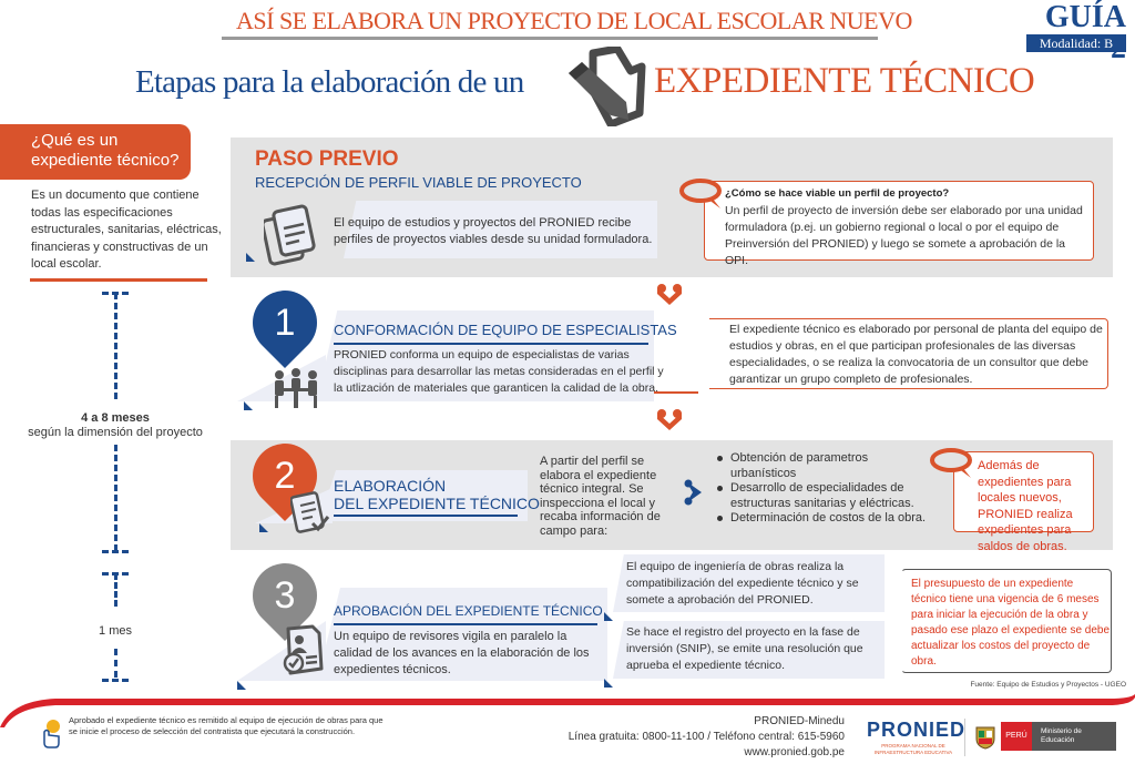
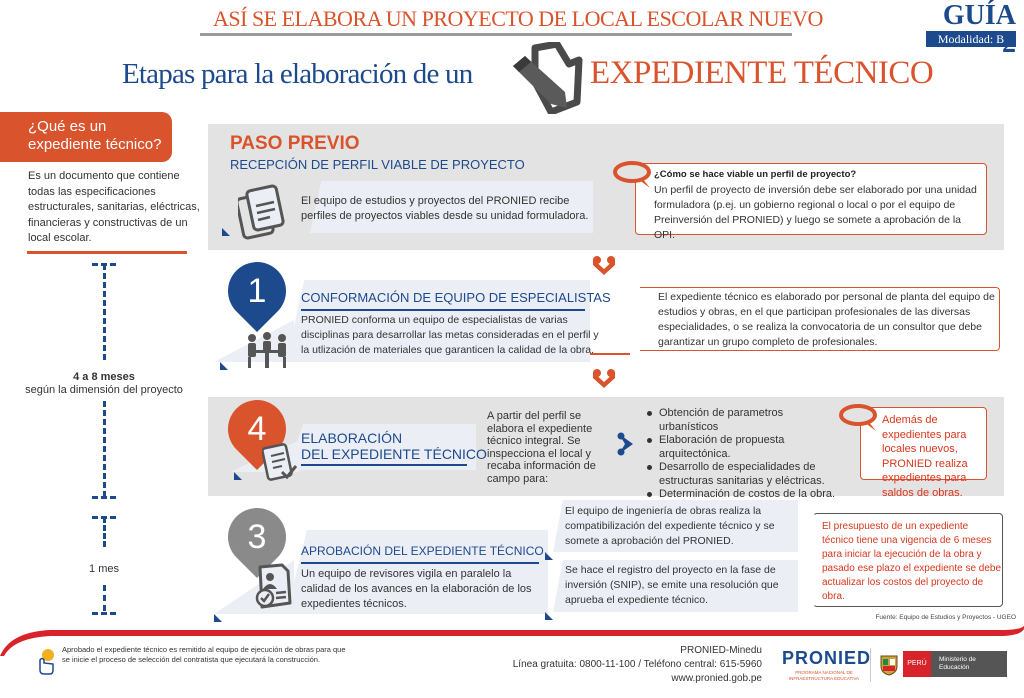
  ASÍ SE ELABORA UN PROYECTO DE LOCAL ESCOLAR NUEVO
  GUÍA
  Modalidad: B
  Etapas para la elaboración de un
  EXPEDIENTE TÉCNICO
  ¿Qué es un expediente técnico?
  Es un documento que contiene todas las especificaciones estructurales, sanitarias, eléctricas, financieras y constructivas de un local escolar.
  4 a 8 meses
  según la dimensión del proyecto
  1 mes
  PASO PREVIO
  RECEPCIÓN DE PERFIL VIABLE DE PROYECTO
  El equipo de estudios y proyectos del PRONIED recibe perfiles de proyectos viables desde su unidad formuladora.
  ¿Cómo se hace viable un perfil de proyecto?
  Un perfil de proyecto de inversión debe ser elaborado por una unidad formuladora (p.ej. un gobierno regional o local o por el equipo de Preinversión del PRONIED) y luego se somete a aprobación de la OPI.
  1
  CONFORMACIÓN DE EQUIPO DE ESPECIALISTAS
  PRONIED conforma un equipo de especialistas de varias disciplinas para desarrollar las metas consideradas en el perfil y la utlización de materiales que garanticen la calidad de la obra.
  El expediente técnico es elaborado por personal de planta del equipo de estudios y obras, en el que participan profesionales de las diversas especialidades, o se realiza la convocatoria de un consultor que debe garantizar un grupo completo de profesionales.
- 2
+ 4
  ELABORACIÓN
  DEL EXPEDIENTE TÉCNICO
  A partir del perfil se elabora el expediente técnico integral. Se inspecciona el local y recaba información de campo para:
  Obtención de parametros urbanísticos
+ Elaboración de propuesta arquitectónica.
  Desarrollo de especialidades de estructuras sanitarias y eléctricas.
  Determinación de costos de la obra.
  Además de expedientes para locales nuevos, PRONIED realiza expedientes para saldos de obras.
  3
  APROBACIÓN DEL EXPEDIENTE TÉCNICO
  Un equipo de revisores vigila en paralelo la calidad de los avances en la elaboración de los expedientes técnicos.
  El equipo de ingeniería de obras realiza la compatibilización del expediente técnico y se somete a aprobación del PRONIED.
  Se hace el registro del proyecto en la fase de inversión (SNIP), se emite una resolución que aprueba el expediente técnico.
  El presupuesto de un expediente técnico tiene una vigencia de 6 meses para iniciar la ejecución de la obra y pasado ese plazo el expediente se debe actualizar los costos del proyecto de obra.
  Aprobado el expediente técnico es remitido al equipo de ejecución de obras para que se inicie el proceso de selección del contratista que ejecutará la construcción.
  PRONIED-Minedu
  Línea gratuita: 0800-11-100 / Teléfono central: 615-5960
  www.pronied.gob.pe
  PRONIED
